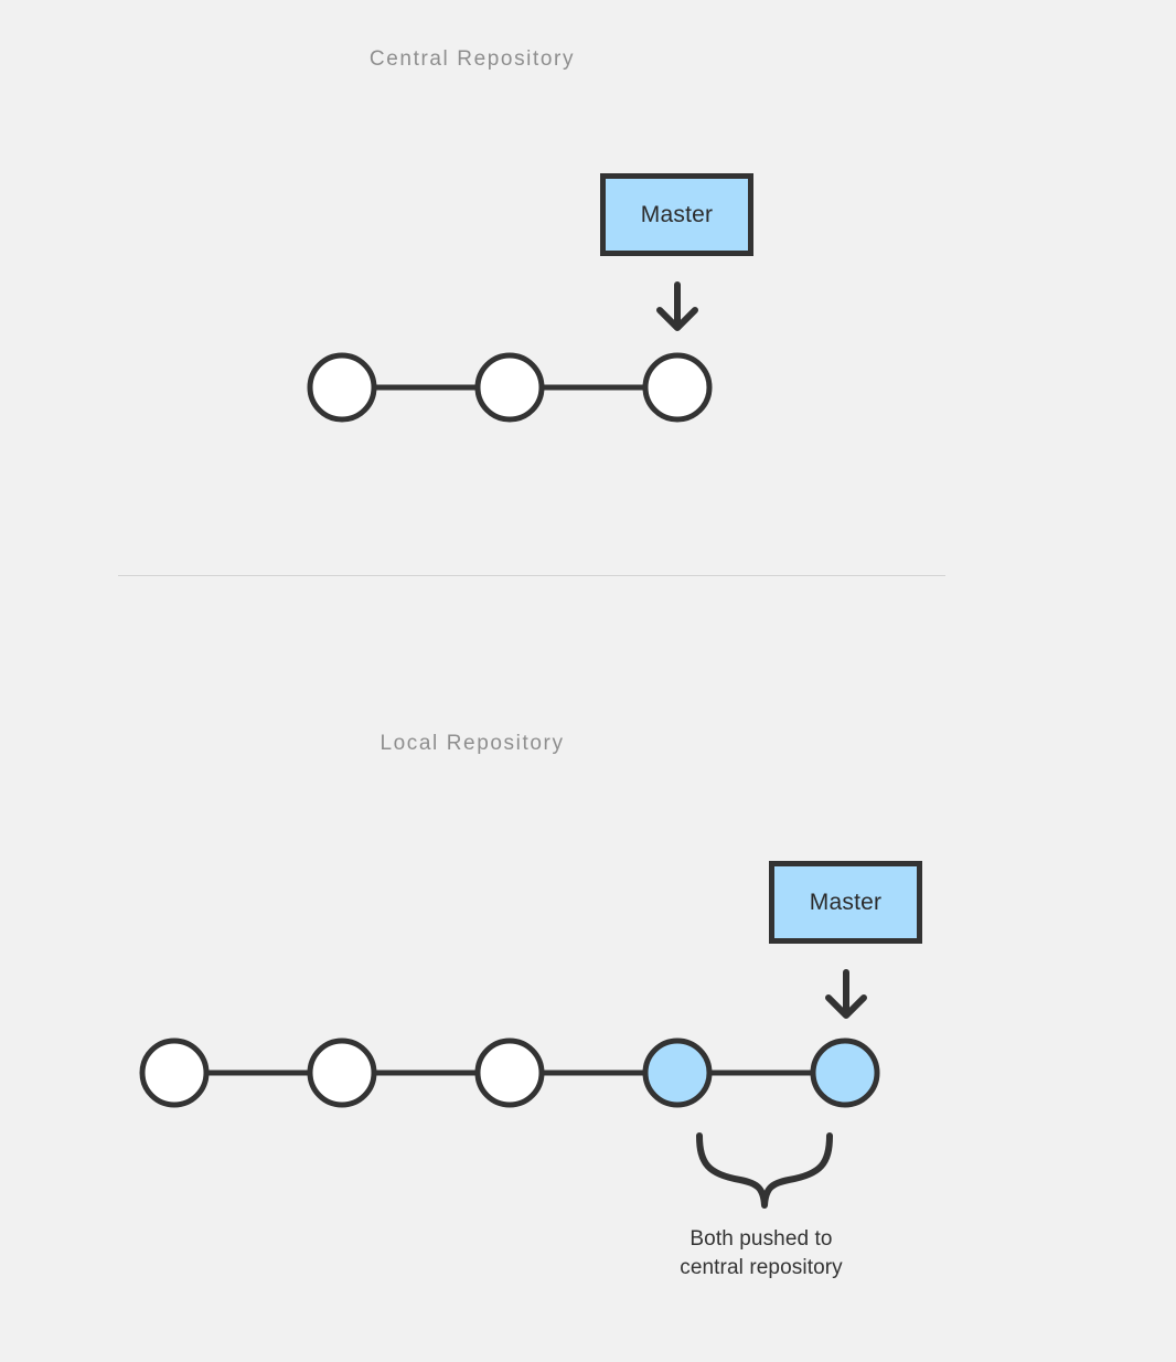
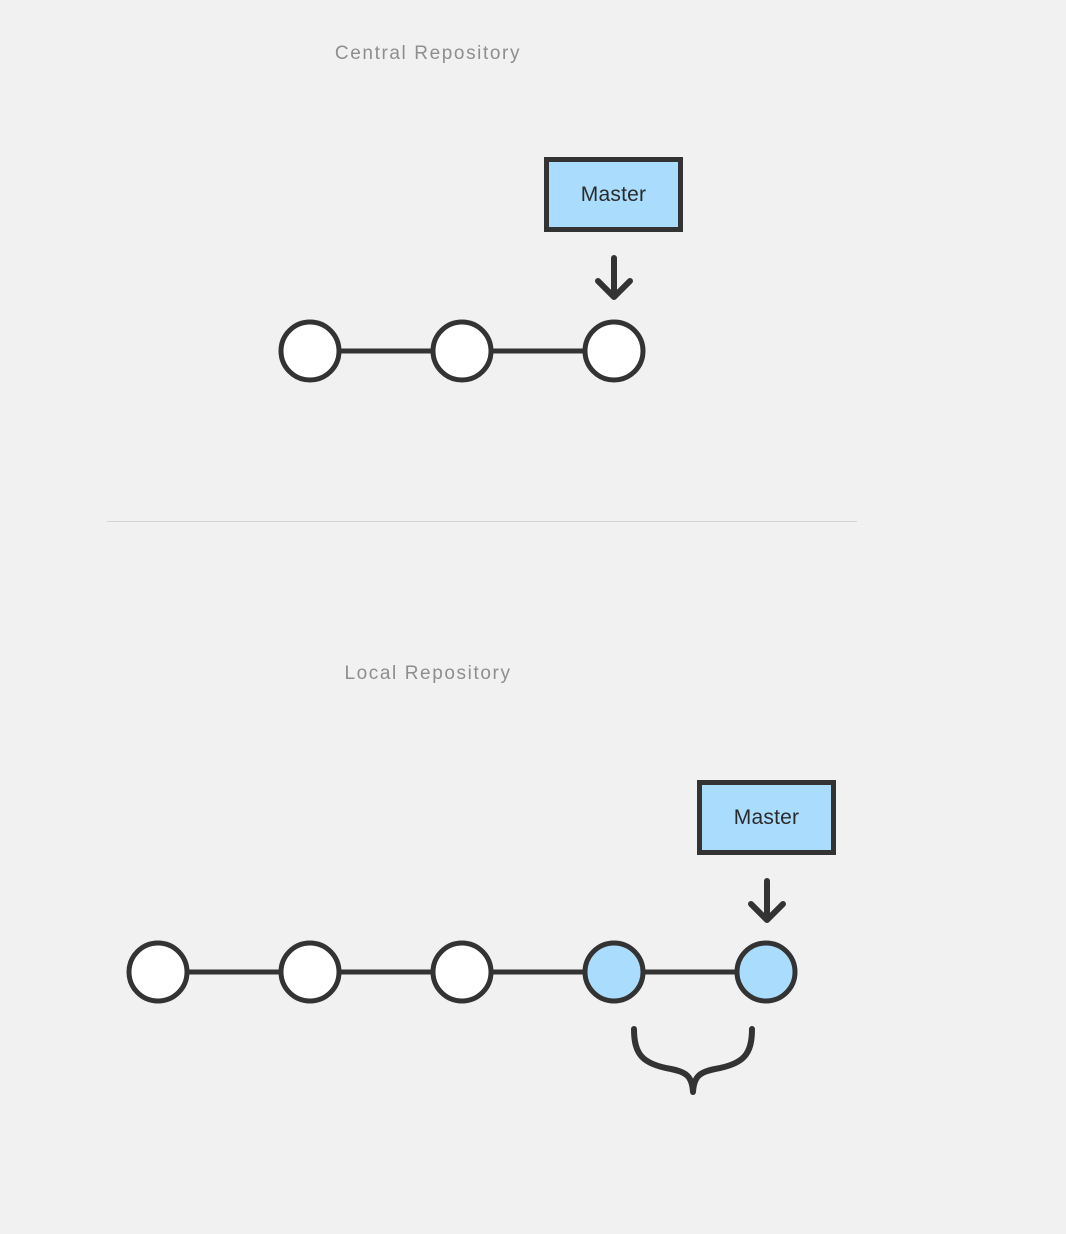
  Central Repository
  Master
  Local Repository
  Master
- Both pushed to
- central repository
